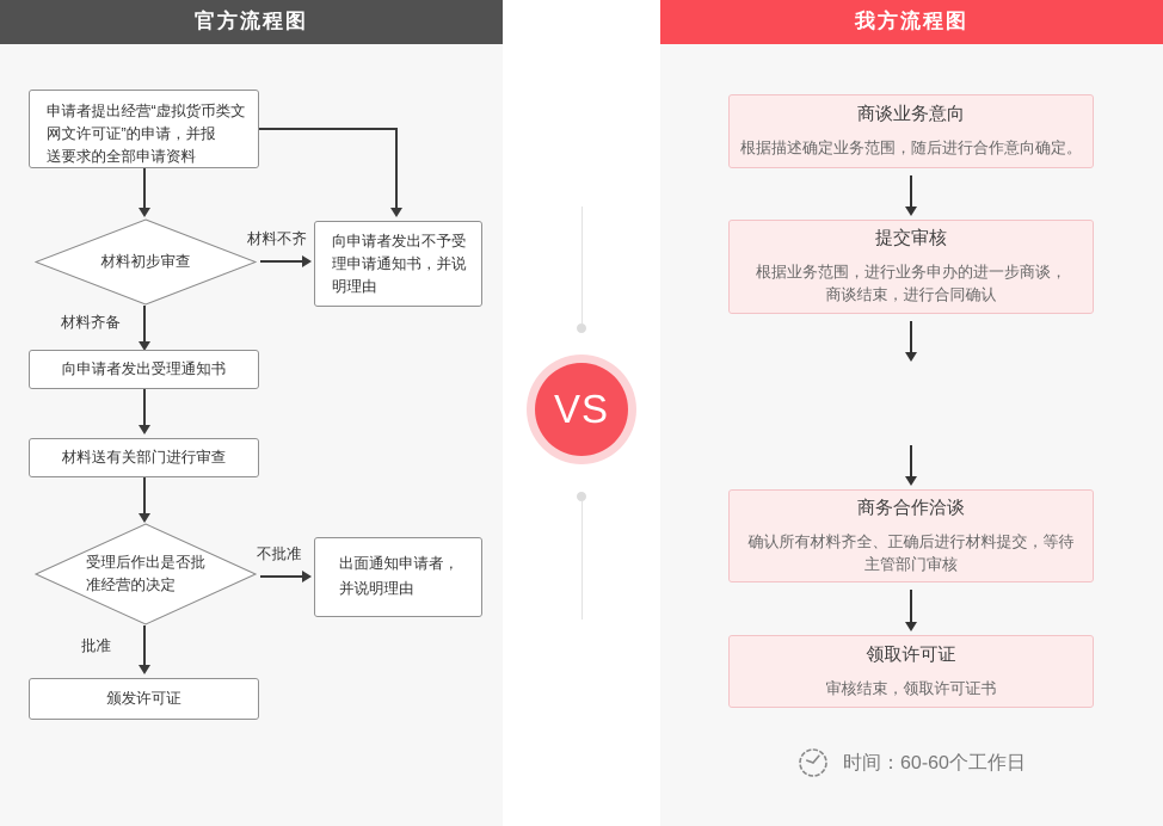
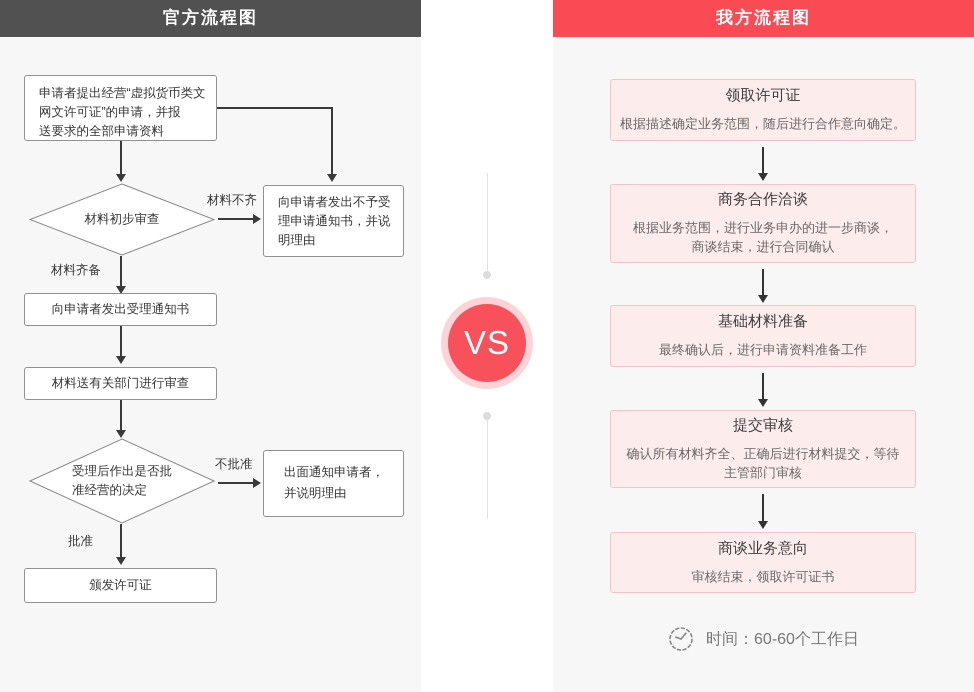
  官方流程图
  申请者提出经营“虚拟货币类文
  网文许可证”的申请，并报
  送要求的全部申请资料
  材料初步审查
  材料不齐
  向申请者发出不予受
  理申请通知书，并说
  明理由
  材料齐备
  向申请者发出受理通知书
  材料送有关部门进行审查
  受理后作出是否批
  准经营的决定
  不批准
  出面通知申请者，
  并说明理由
  批准
  颁发许可证
  VS
  我方流程图
- 商谈业务意向
+ 领取许可证
  根据描述确定业务范围，随后进行合作意向确定。
- 提交审核
+ 商务合作洽谈
  根据业务范围，进行业务申办的进一步商谈，
  商谈结束，进行合同确认
+ 基础材料准备
+ 最终确认后，进行申请资料准备工作
- 商务合作洽谈
+ 提交审核
  确认所有材料齐全、正确后进行材料提交，等待
  主管部门审核
- 领取许可证
+ 商谈业务意向
  审核结束，领取许可证书
  时间：60-60个工作日
